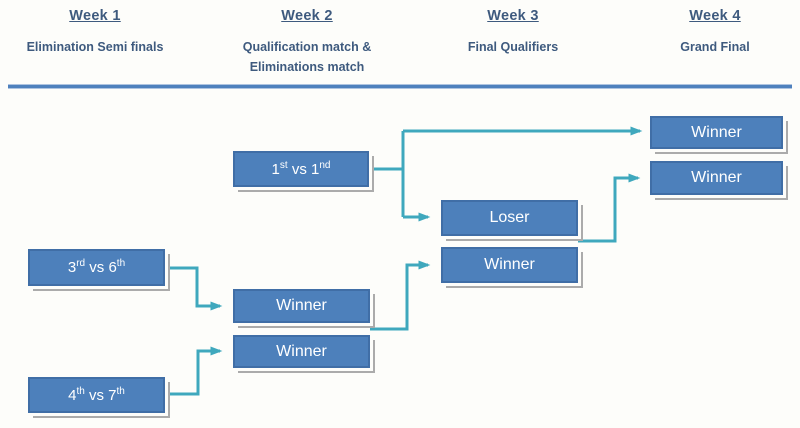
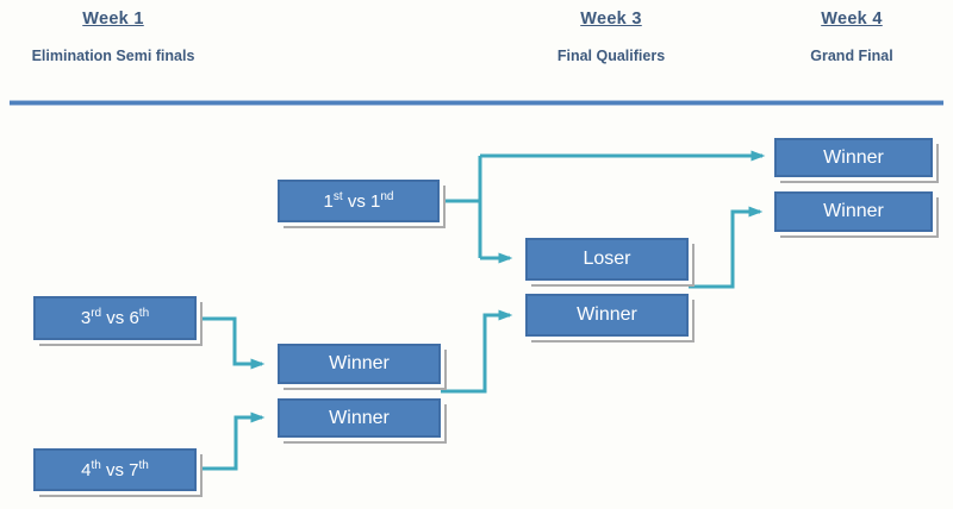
  Week 1
  Elimination Semi finals
- Week 2
- Qualification match & Eliminations match
  Week 3
  Final Qualifiers
  Week 4
  Grand Final
  3rd vs 6th
  4th vs 7th
  1st vs 1nd
  Winner
  Winner
  Loser
  Winner
  Winner
  Winner
